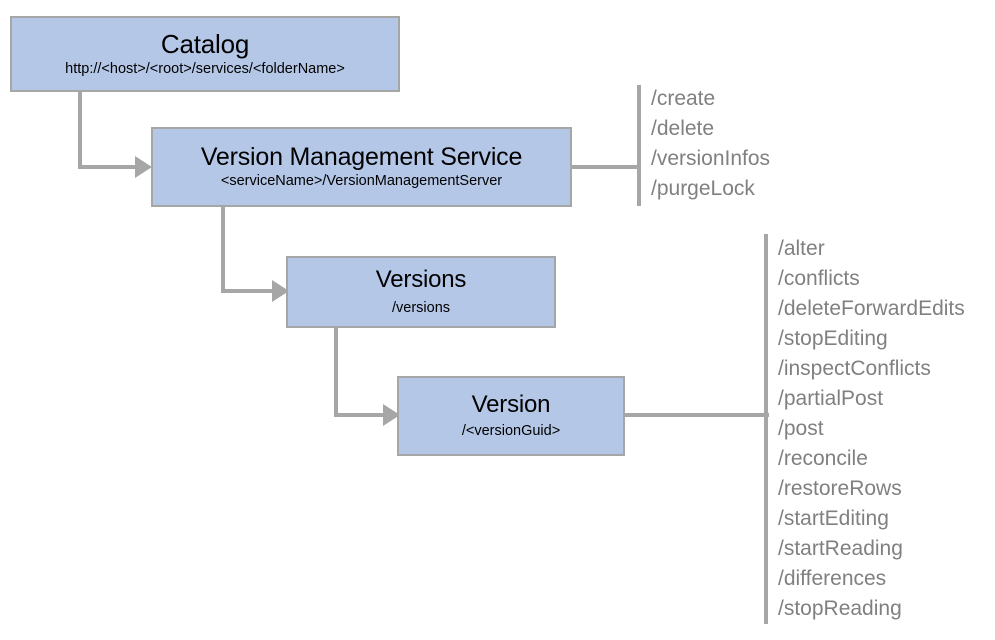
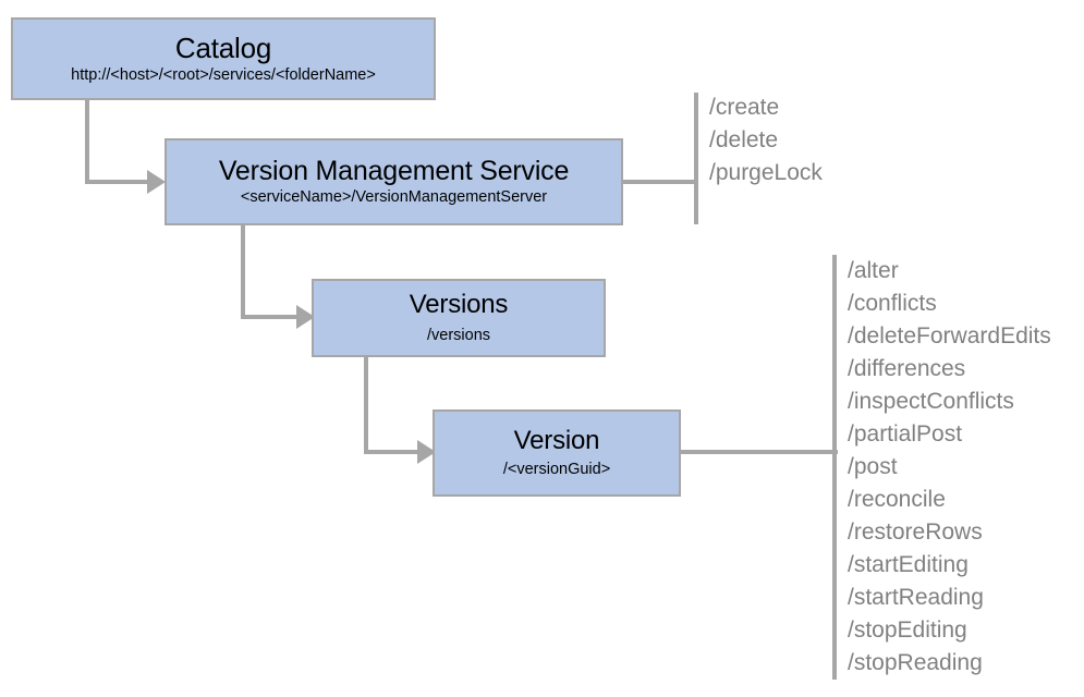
  Catalog
  http://<host>/<root>/services/<folderName>
  Version Management Service
  <serviceName>/VersionManagementServer
  /create
  /delete
- /versionInfos
  /purgeLock
  Versions
  /versions
  Version
  /<versionGuid>
  /alter
  /conflicts
  /deleteForwardEdits
- /stopEditing
+ /differences
  /inspectConflicts
  /partialPost
  /post
  /reconcile
  /restoreRows
  /startEditing
  /startReading
- /differences
+ /stopEditing
  /stopReading
